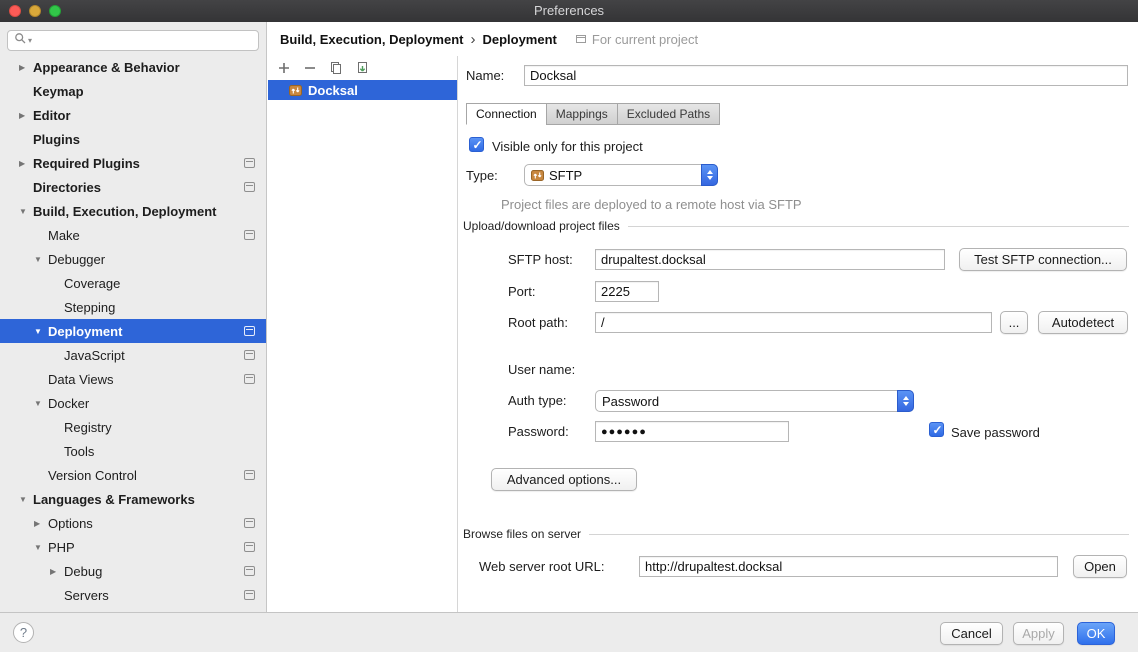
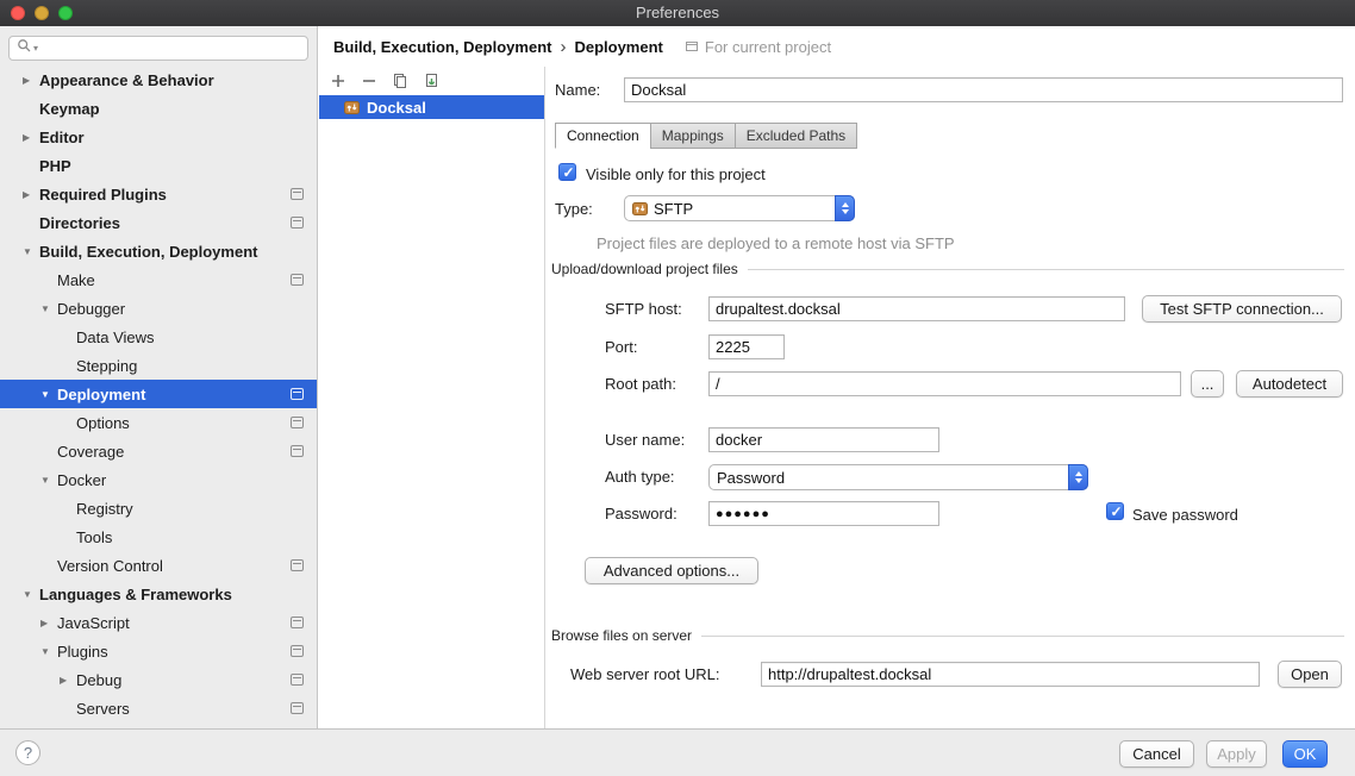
  Preferences
  ▾
  ▶
  Appearance & Behavior
  Keymap
  ▶
  Editor
- Plugins
+ PHP
  ▶
  Required Plugins
  Directories
  ▼
  Build, Execution, Deployment
  Make
  ▼
  Debugger
- Coverage
+ Data Views
  Stepping
  ▼
  Deployment
- JavaScript
+ Options
- Data Views
+ Coverage
  ▼
  Docker
  Registry
  Tools
  Version Control
  ▼
  Languages & Frameworks
  ▶
- Options
+ JavaScript
  ▼
- PHP
+ Plugins
  ▶
  Debug
  Servers
  Build, Execution, Deployment
  ›
  Deployment
  For current project
  Docksal
  Name:
  Docksal
  Connection
  Mappings
  Excluded Paths
  Visible only for this project
  Type:
  SFTP
  Project files are deployed to a remote host via SFTP
  Upload/download project files
  SFTP host:
  drupaltest.docksal
  Test SFTP connection...
  Port:
  2225
  Root path:
  /
  ...
  Autodetect
  User name:
+ docker
  Auth type:
  Password
  Password:
  ●●●●●●
  Save password
  Advanced options...
  Browse files on server
  Web server root URL:
  http://drupaltest.docksal
  Open
  ?
  Cancel
  Apply
  OK
